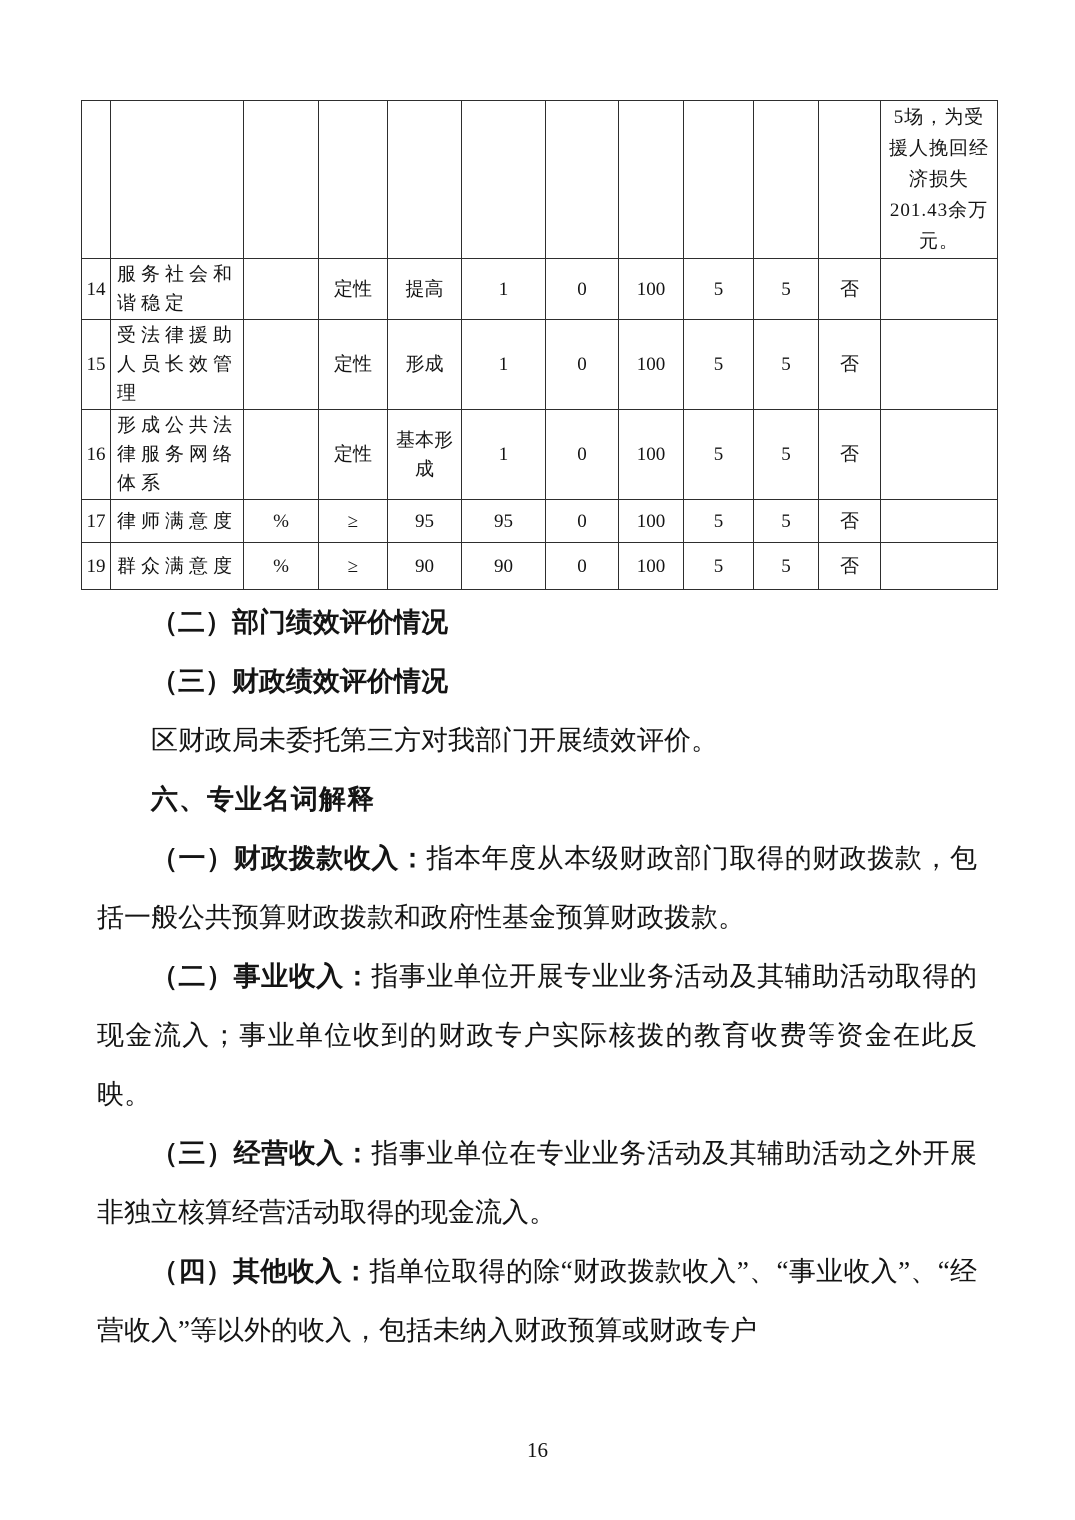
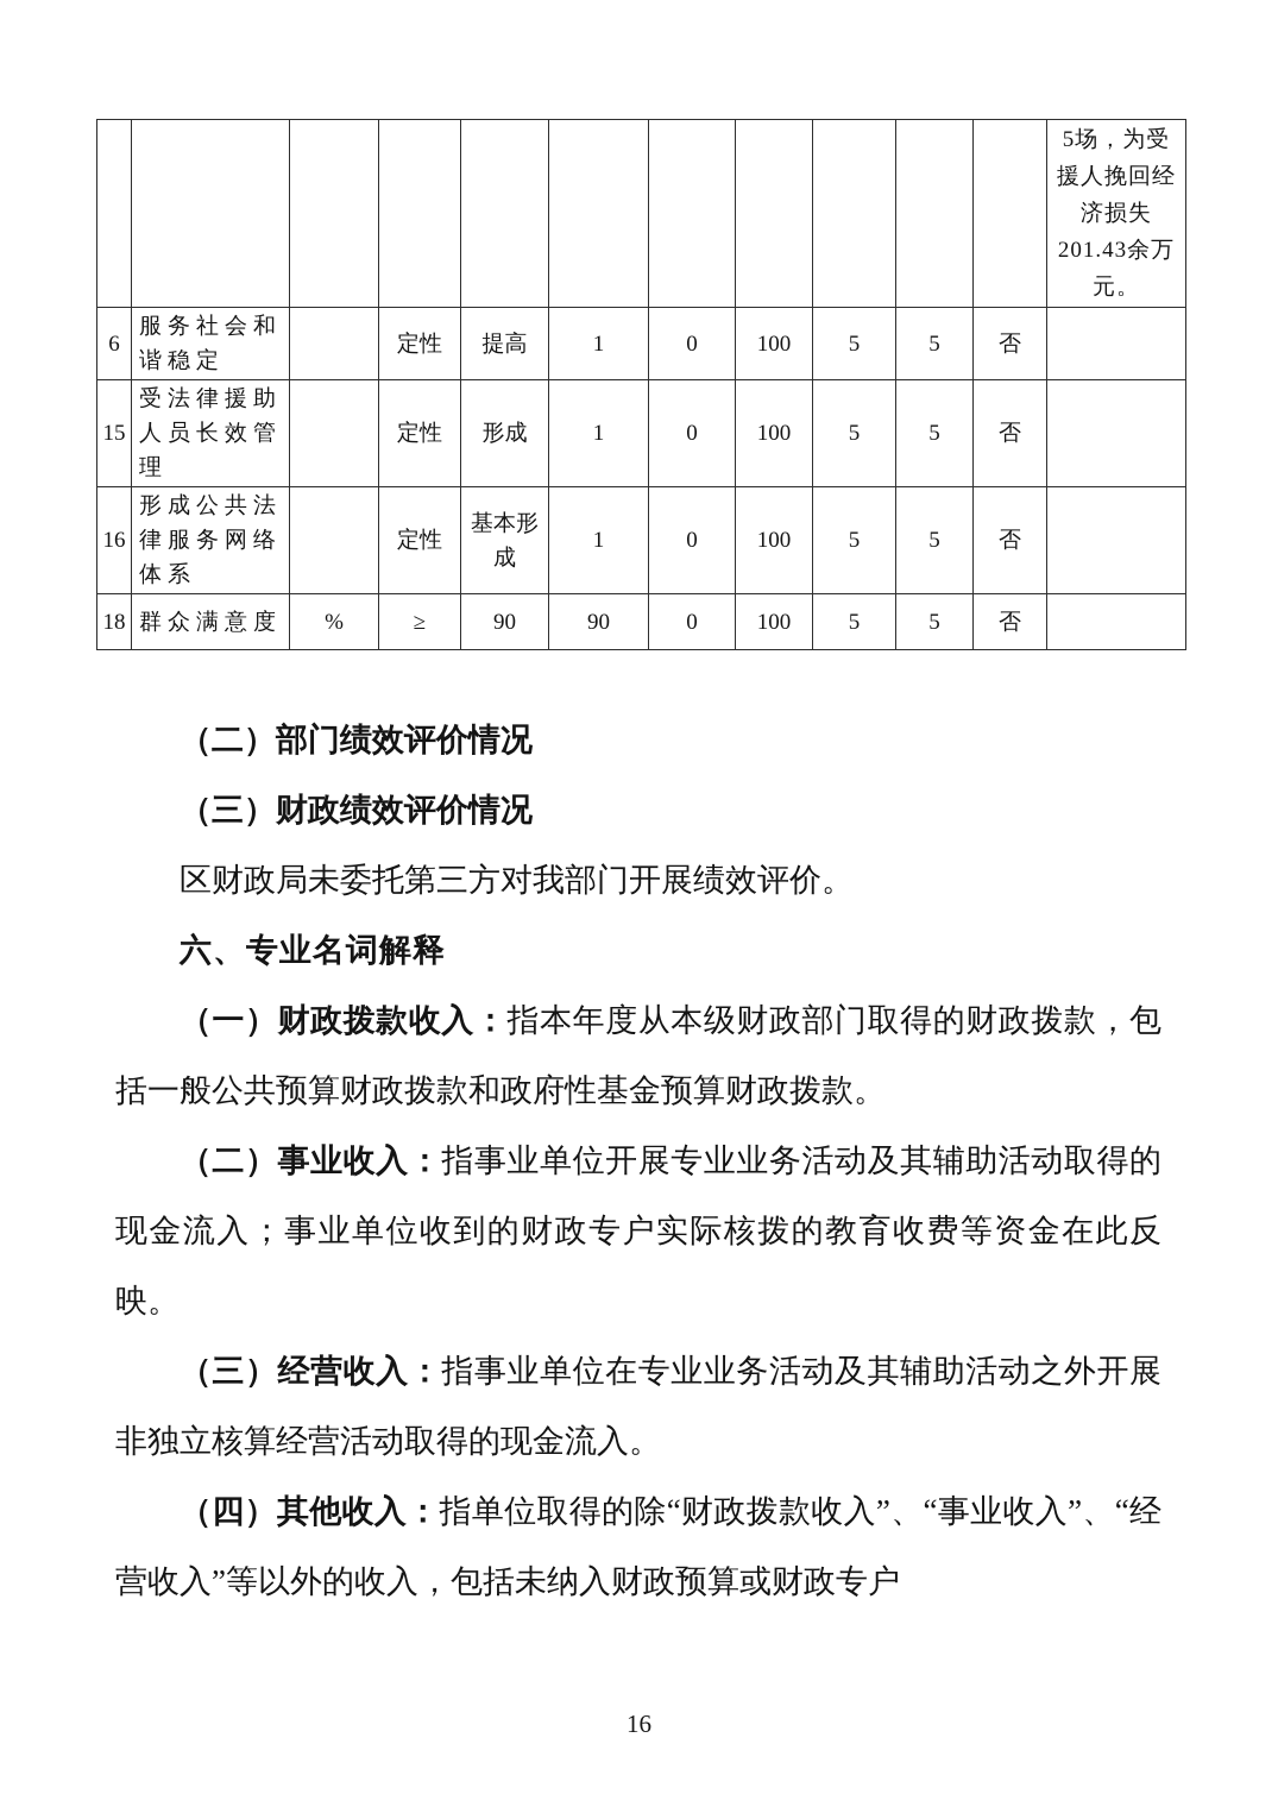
  											5场，为受援人挽回经济损失201.43余万元。
- 14	服务社会和谐稳定		定性	提高	1	0	100	5	5	否
+ 6	服务社会和谐稳定		定性	提高	1	0	100	5	5	否
  15	受法律援助人员长效管理		定性	形成	1	0	100	5	5	否
  16	形成公共法律服务网络体系		定性	基本形成	1	0	100	5	5	否
- 17	律师满意度	%	≥	95	95	0	100	5	5	否
- 19	群众满意度	%	≥	90	90	0	100	5	5	否
+ 18	群众满意度	%	≥	90	90	0	100	5	5	否
  （二）部门绩效评价情况
  （三）财政绩效评价情况
  区财政局未委托第三方对我部门开展绩效评价。
  六、专业名词解释
  （一）财政拨款收入：指本年度从本级财政部门取得的财政拨款，包括一般公共预算财政拨款和政府性基金预算财政拨款。
  （二）事业收入：指事业单位开展专业业务活动及其辅助活动取得的现金流入；事业单位收到的财政专户实际核拨的教育收费等资金在此反映。
  （三）经营收入：指事业单位在专业业务活动及其辅助活动之外开展非独立核算经营活动取得的现金流入。
  （四）其他收入：指单位取得的除“财政拨款收入”、“事业收入”、“经营收入”等以外的收入，包括未纳入财政预算或财政专户
  16
